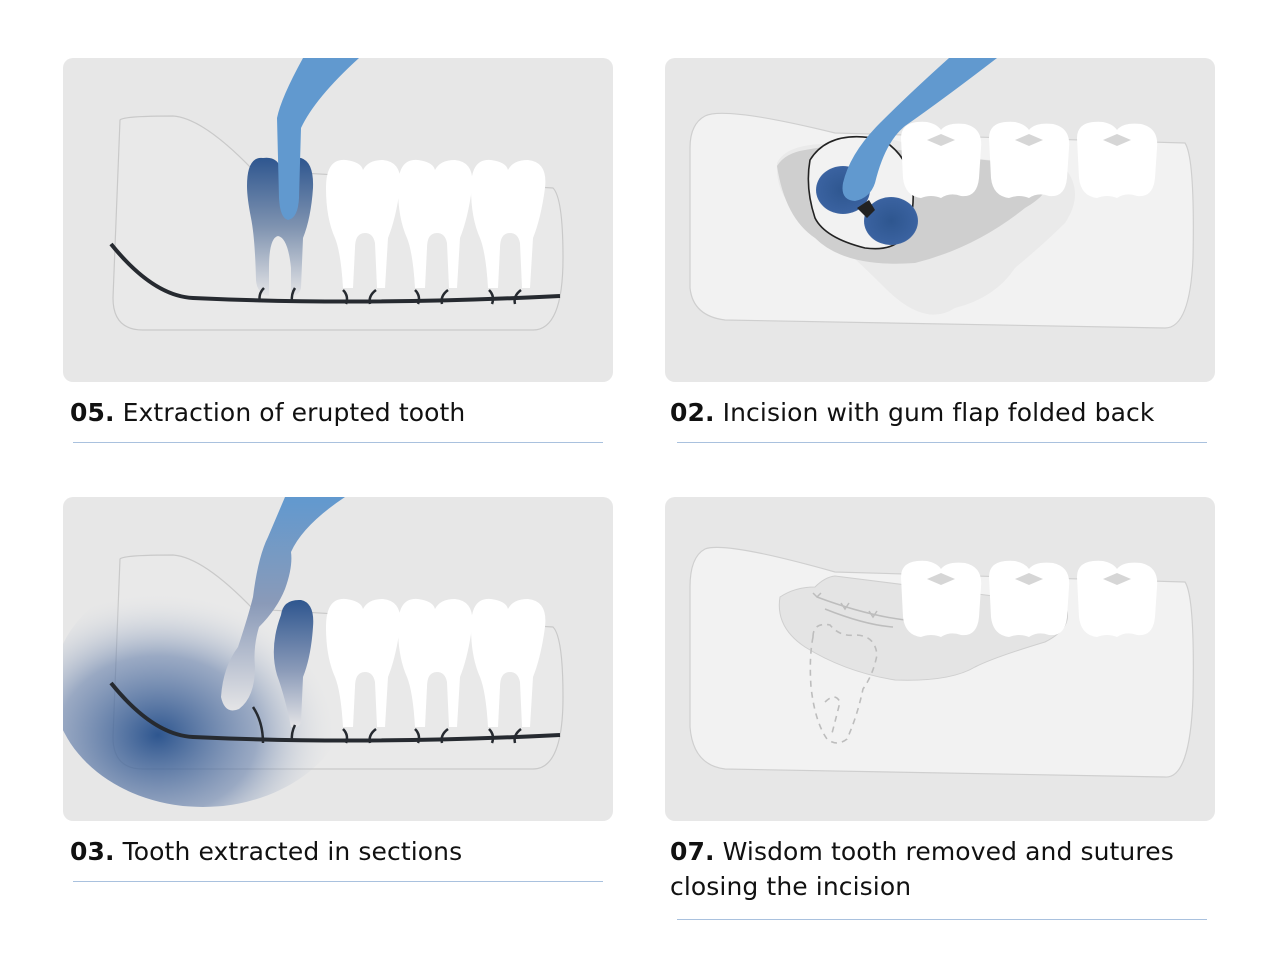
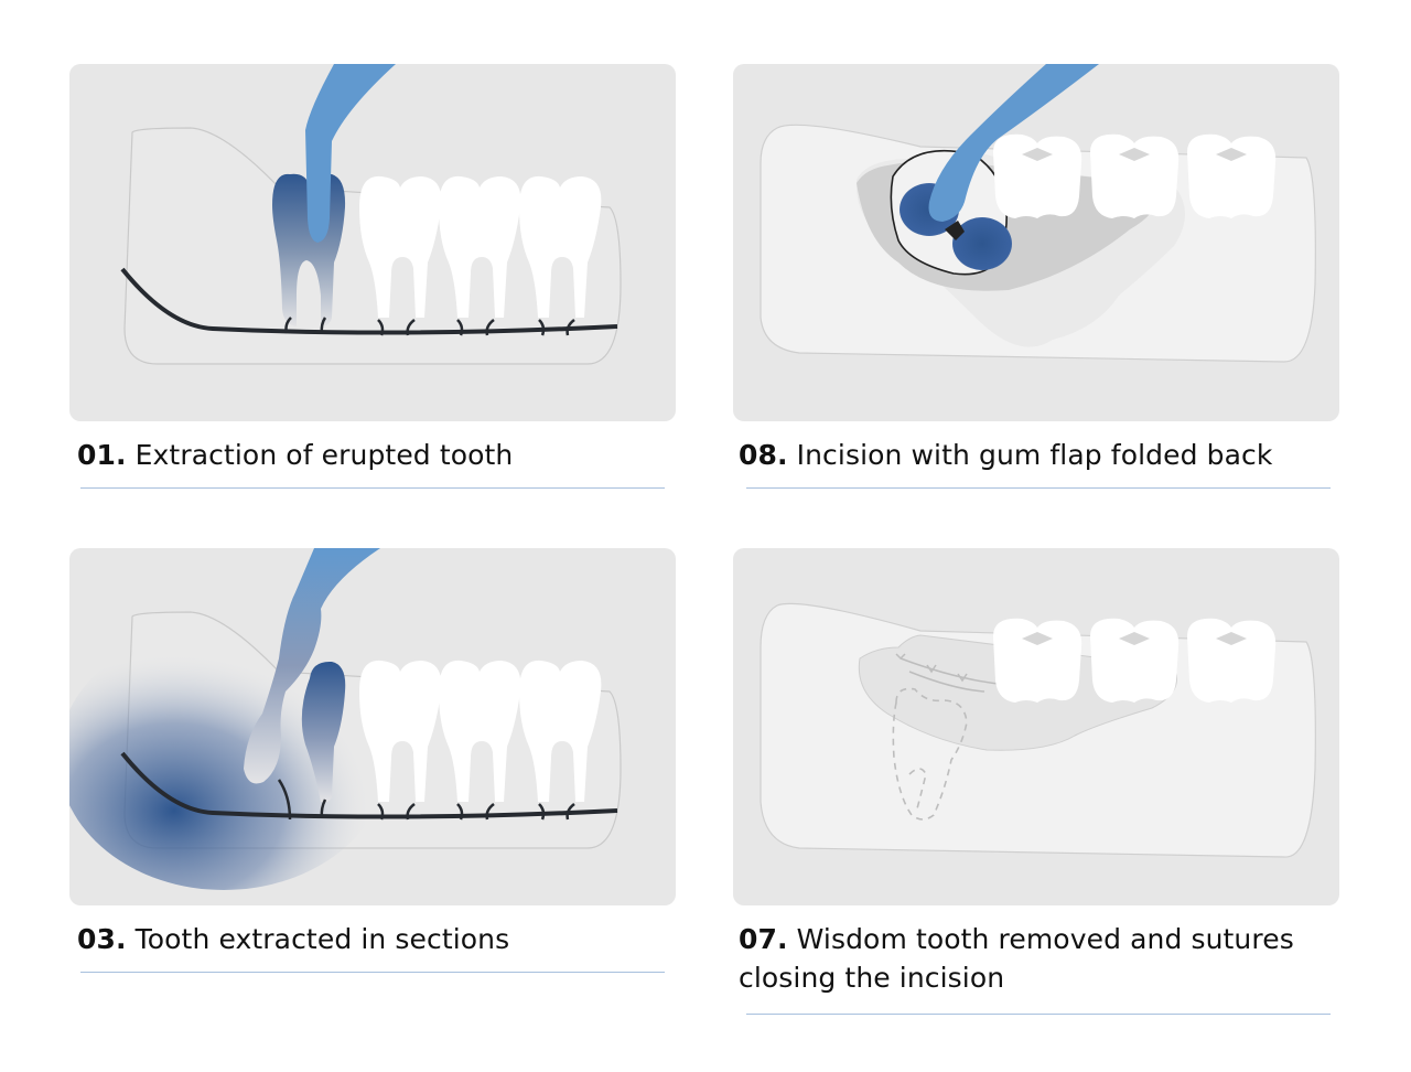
- 05. Extraction of erupted tooth
+ 01. Extraction of erupted tooth
- 02. Incision with gum flap folded back
+ 08. Incision with gum flap folded back
  03. Tooth extracted in sections
  07. Wisdom tooth removed and sutures closing the incision
